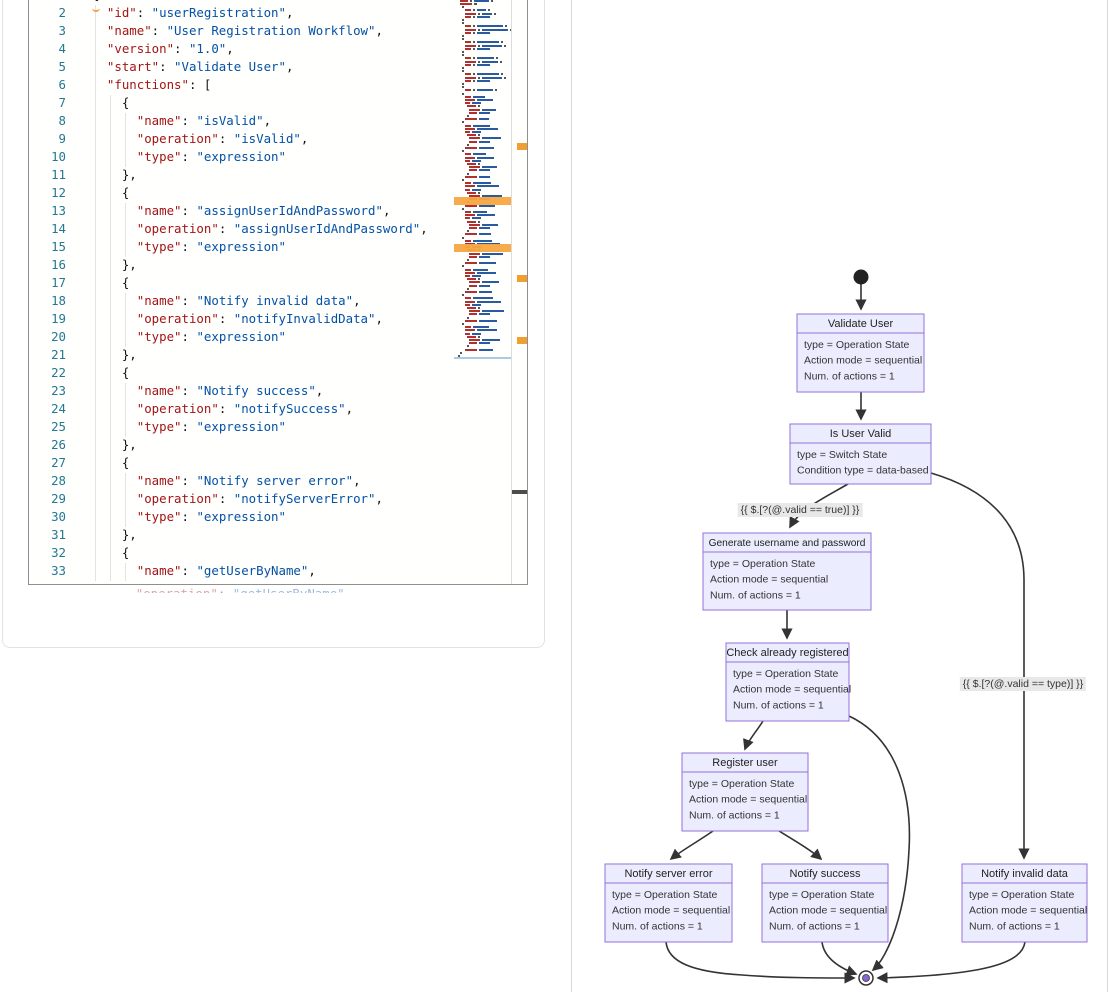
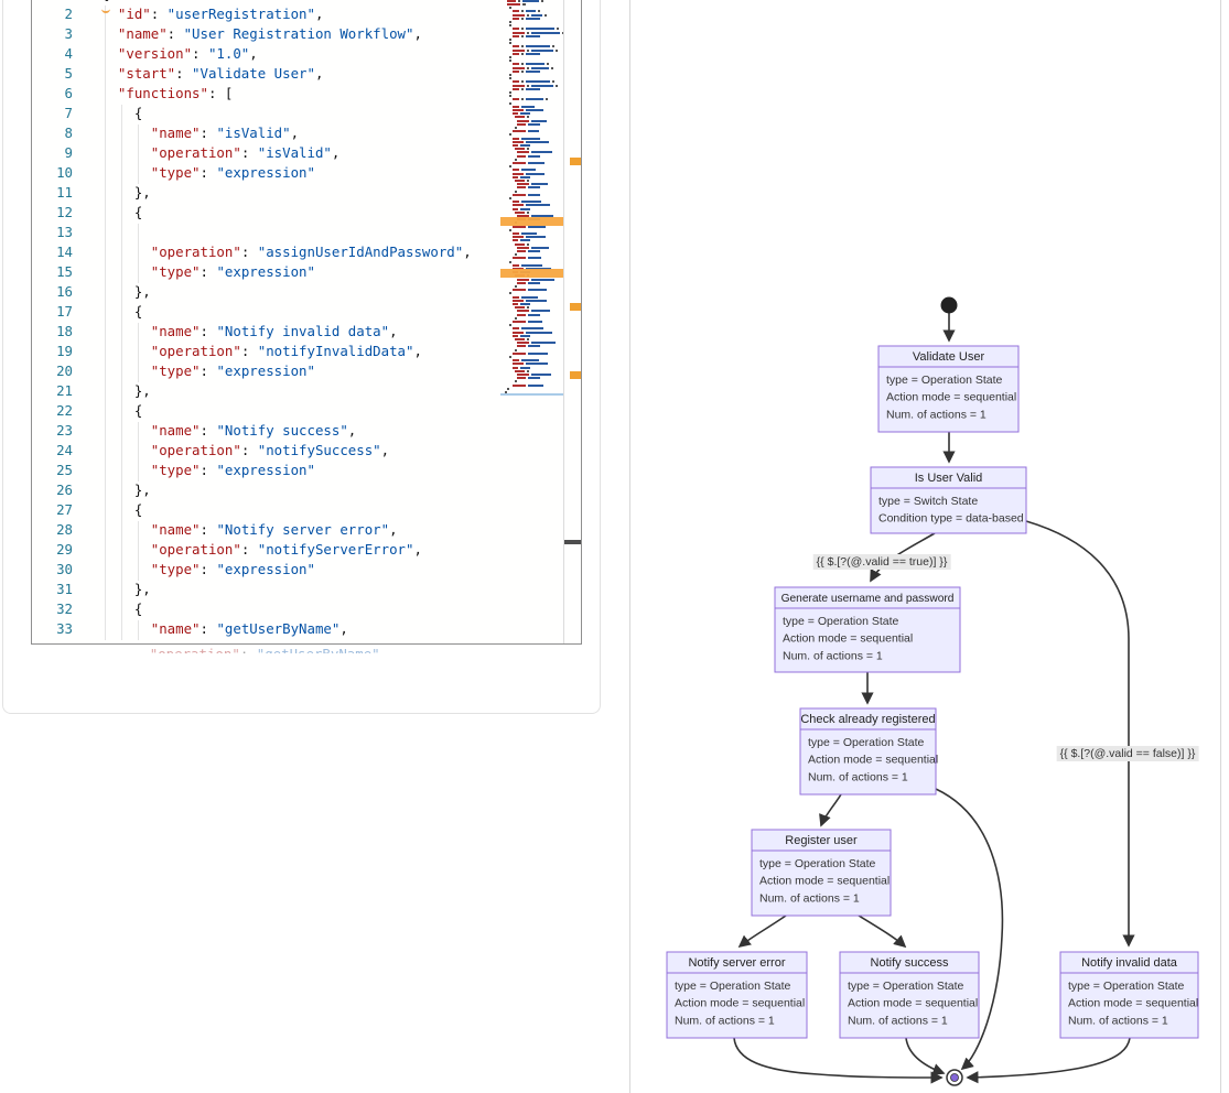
  2
  3
  4
  5
  6
  7
  8
  9
  10
  11
  12
  13
  14
  15
  16
  17
  18
  19
  20
  21
  22
  23
  24
  25
  26
  27
  28
  29
  30
  31
  32
  33
  "id": "userRegistration",
  "name": "User Registration Workflow",
  "version": "1.0",
  "start": "Validate User",
  "functions": [
  {
  "name": "isValid",
  "operation": "isValid",
  "type": "expression"
  },
  {
- "name": "assignUserIdAndPassword",
  "operation": "assignUserIdAndPassword",
  "type": "expression"
  },
  {
  "name": "Notify invalid data",
  "operation": "notifyInvalidData",
  "type": "expression"
  },
  {
  "name": "Notify success",
  "operation": "notifySuccess",
  "type": "expression"
  },
  {
  "name": "Notify server error",
  "operation": "notifyServerError",
  "type": "expression"
  },
  {
  "name": "getUserByName",
  Validate User
  type = Operation State
  Action mode = sequential
  Num. of actions = 1
  Is User Valid
  type = Switch State
  Condition type = data-based
  Generate username and password
  type = Operation State
  Action mode = sequential
  Num. of actions = 1
  Check already registered
  type = Operation State
  Action mode = sequential
  Num. of actions = 1
  Register user
  type = Operation State
  Action mode = sequential
  Num. of actions = 1
  Notify server error
  type = Operation State
  Action mode = sequential
  Num. of actions = 1
  Notify success
  type = Operation State
  Action mode = sequential
  Num. of actions = 1
  Notify invalid data
  type = Operation State
  Action mode = sequential
  Num. of actions = 1
  {{ $.[?(@.valid == true)] }}
- {{ $.[?(@.valid == type)] }}
+ {{ $.[?(@.valid == false)] }}
